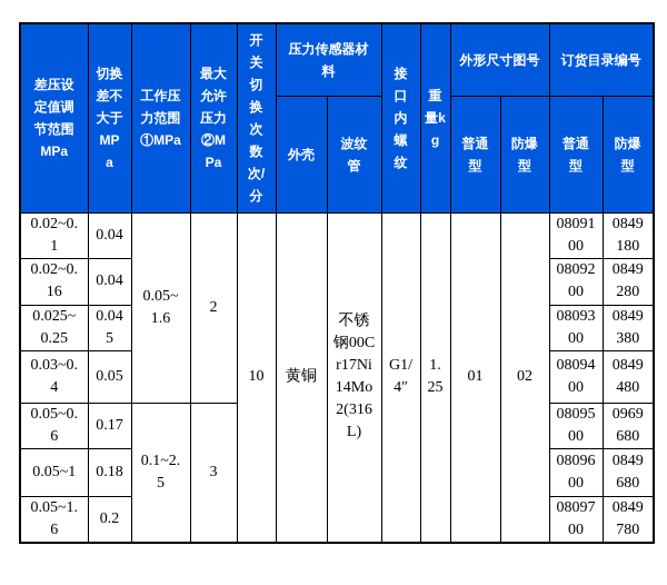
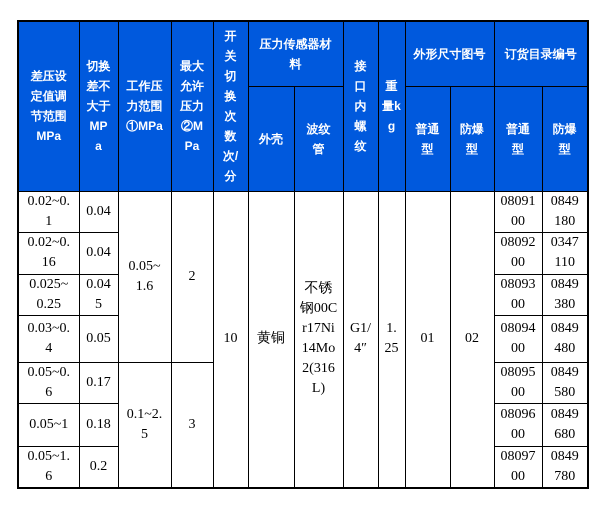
  差压设定值调节范围MPa	切换差不大于MPa	工作压力范围①MPa	最大允许压力②MPa	开关切换次数次/分	压力传感器材料	接口内螺纹	重量kg	外形尺寸图号	订货目录编号
  外壳	波纹管	普通型	防爆型	普通型	防爆型
  0.02~0.1	0.04	0.05~1.6	2	10	黄铜	不锈钢00Cr17Ni14Mo2(316L)	G1/4″	1.25	01	02	0809100	0849180
- 0.02~0.16	0.04	0809200	0849280
+ 0.02~0.16	0.04	0809200	0347110
  0.025~0.25	0.045	0809300	0849380
  0.03~0.4	0.05	0809400	0849480
- 0.05~0.6	0.17	0.1~2.5	3	0809500	0969680
+ 0.05~0.6	0.17	0.1~2.5	3	0809500	0849580
  0.05~1	0.18	0809600	0849680
  0.05~1.6	0.2	0809700	0849780
